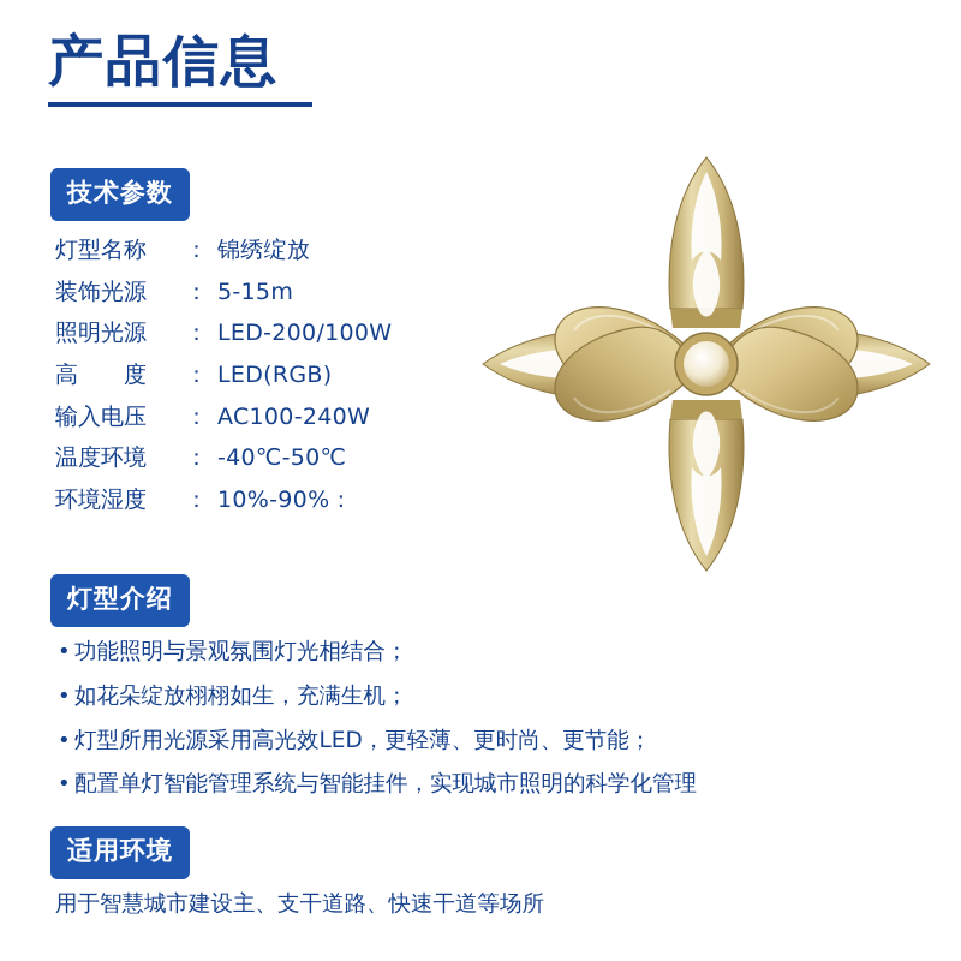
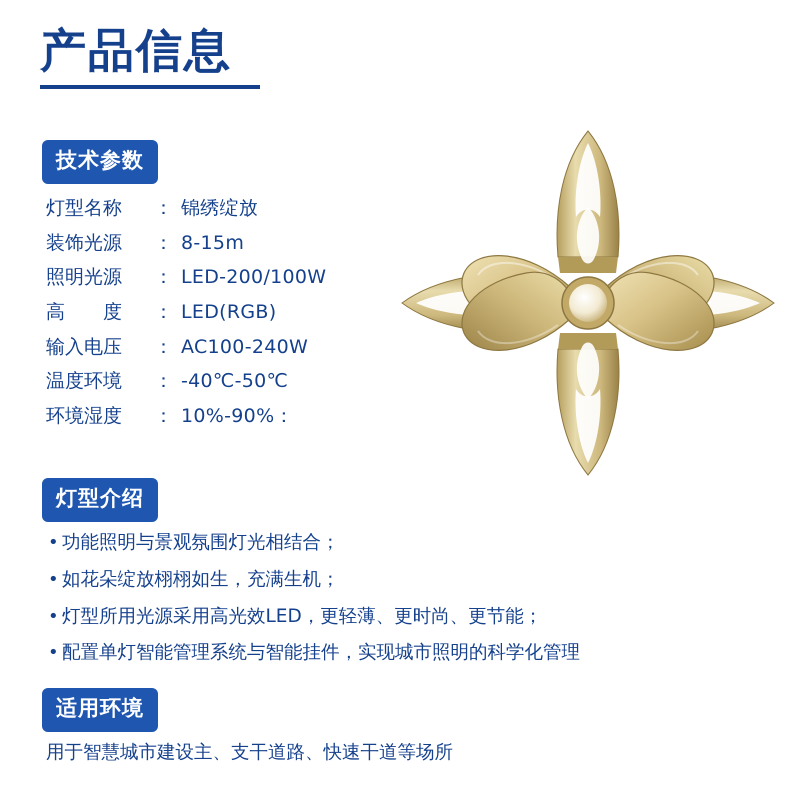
  产品信息
  技术参数
  灯型名称
  ：
  锦绣绽放
  装饰光源
  ：
- 5-15m
+ 8-15m
  照明光源
  ：
  LED-200/100W
  高 度
  ：
  LED(RGB)
  输入电压
  ：
  AC100-240W
  温度环境
  ：
  -40℃-50℃
  环境湿度
  ：
  10%-90%：
  灯型介绍
  •
  功能照明与景观氛围灯光相结合；
  •
  如花朵绽放栩栩如生，充满生机；
  •
  灯型所用光源采用高光效LED，更轻薄、更时尚、更节能；
  •
  配置单灯智能管理系统与智能挂件，实现城市照明的科学化管理
  适用环境
  用于智慧城市建设主、支干道路、快速干道等场所
